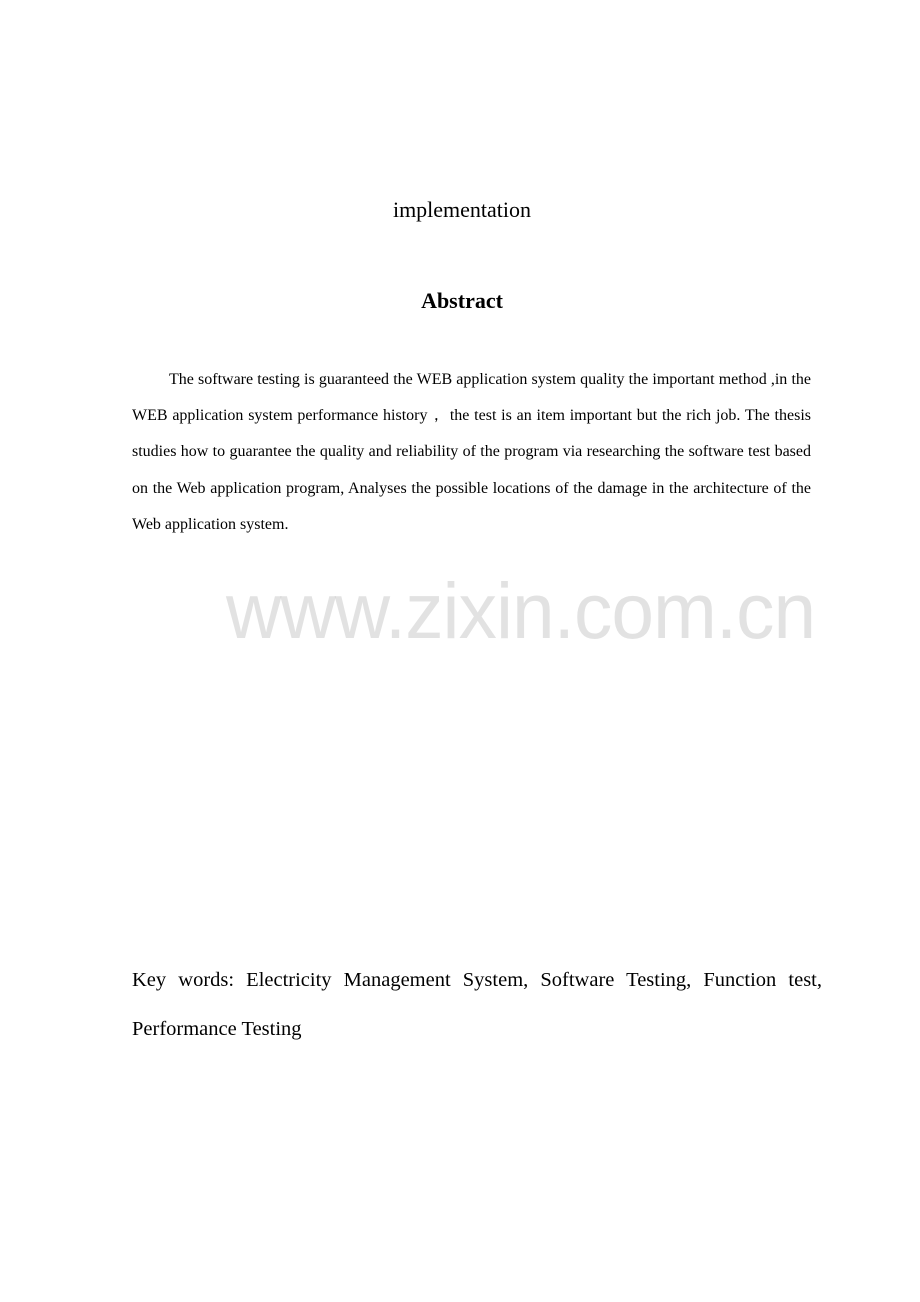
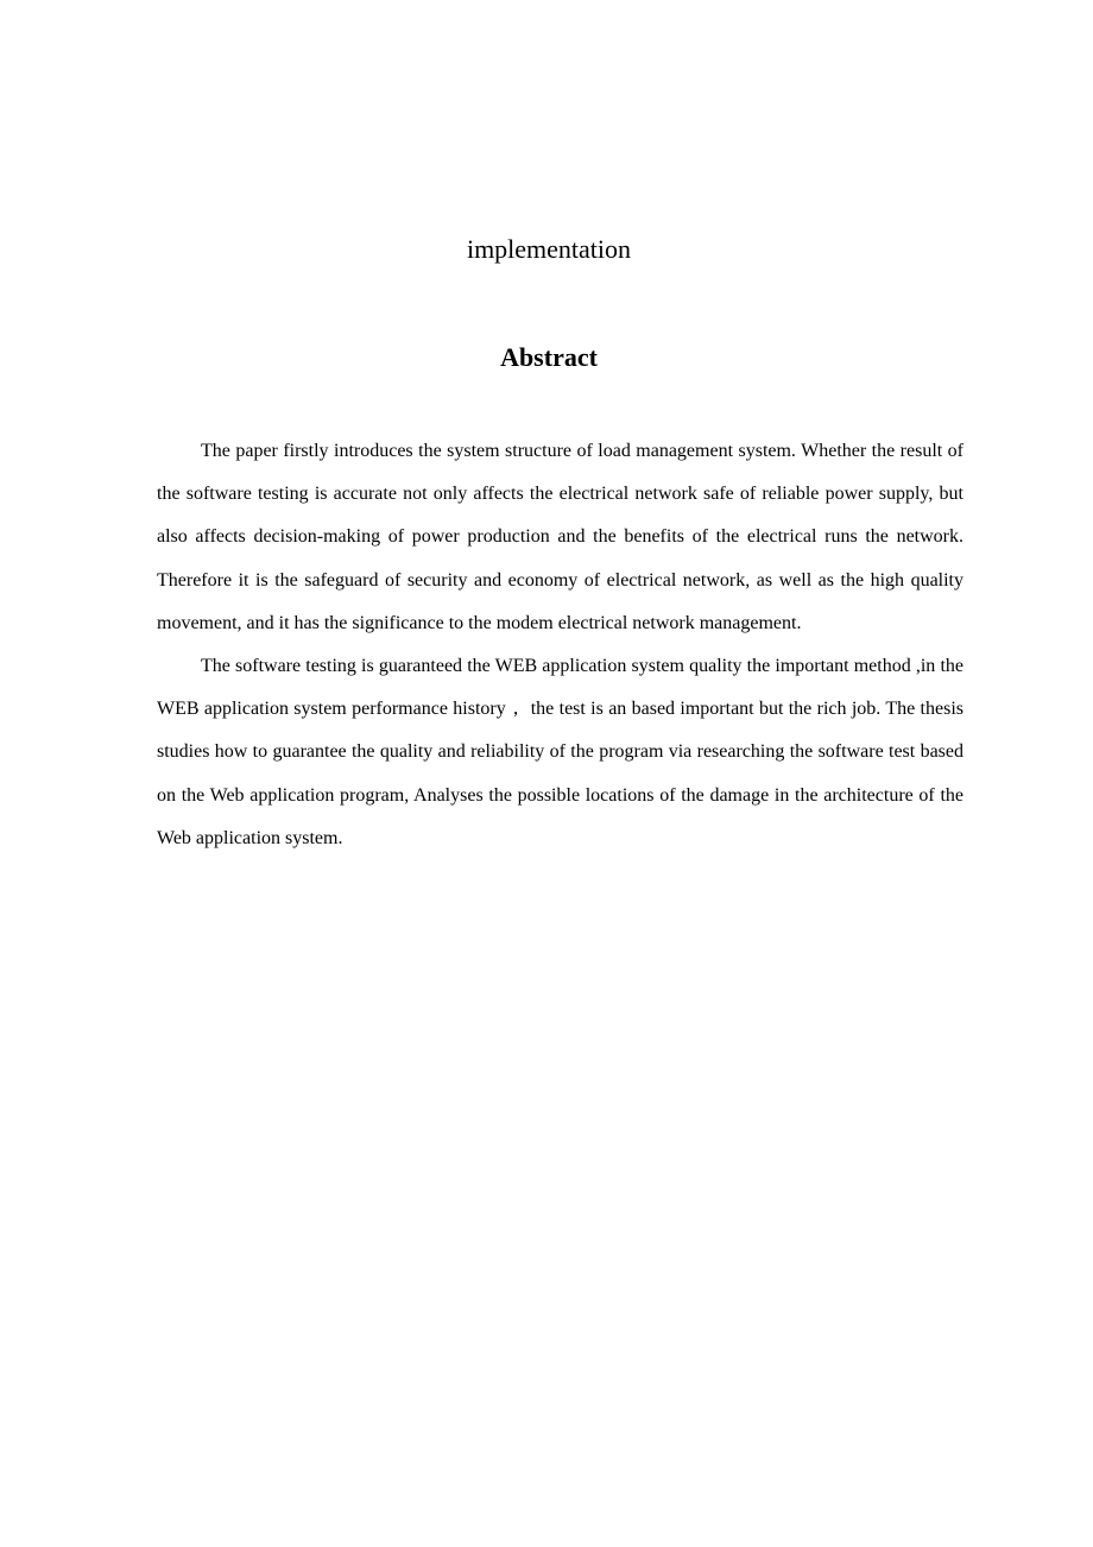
  implementation
  Abstract
+ The paper firstly introduces the system structure of load management system. Whether the result of the software testing is accurate not only affects the electrical network safe of reliable power supply, but also affects decision-making of power production and the benefits of the electrical runs the network. Therefore it is the safeguard of security and economy of electrical network, as well as the high quality movement, and it has the significance to the modem electrical network management.
- The software testing is guaranteed the WEB application system quality the important method ,in the WEB application system performance history， the test is an item important but the rich job. The thesis studies how to guarantee the quality and reliability of the program via researching the software test based on the Web application program, Analyses the possible locations of the damage in the architecture of the Web application system.
+ The software testing is guaranteed the WEB application system quality the important method ,in the WEB application system performance history， the test is an based important but the rich job. The thesis studies how to guarantee the quality and reliability of the program via researching the software test based on the Web application program, Analyses the possible locations of the damage in the architecture of the Web application system.
- Key words: Electricity Management System, Software Testing, Function test, Performance Testing
- www.zixin.com.cn
